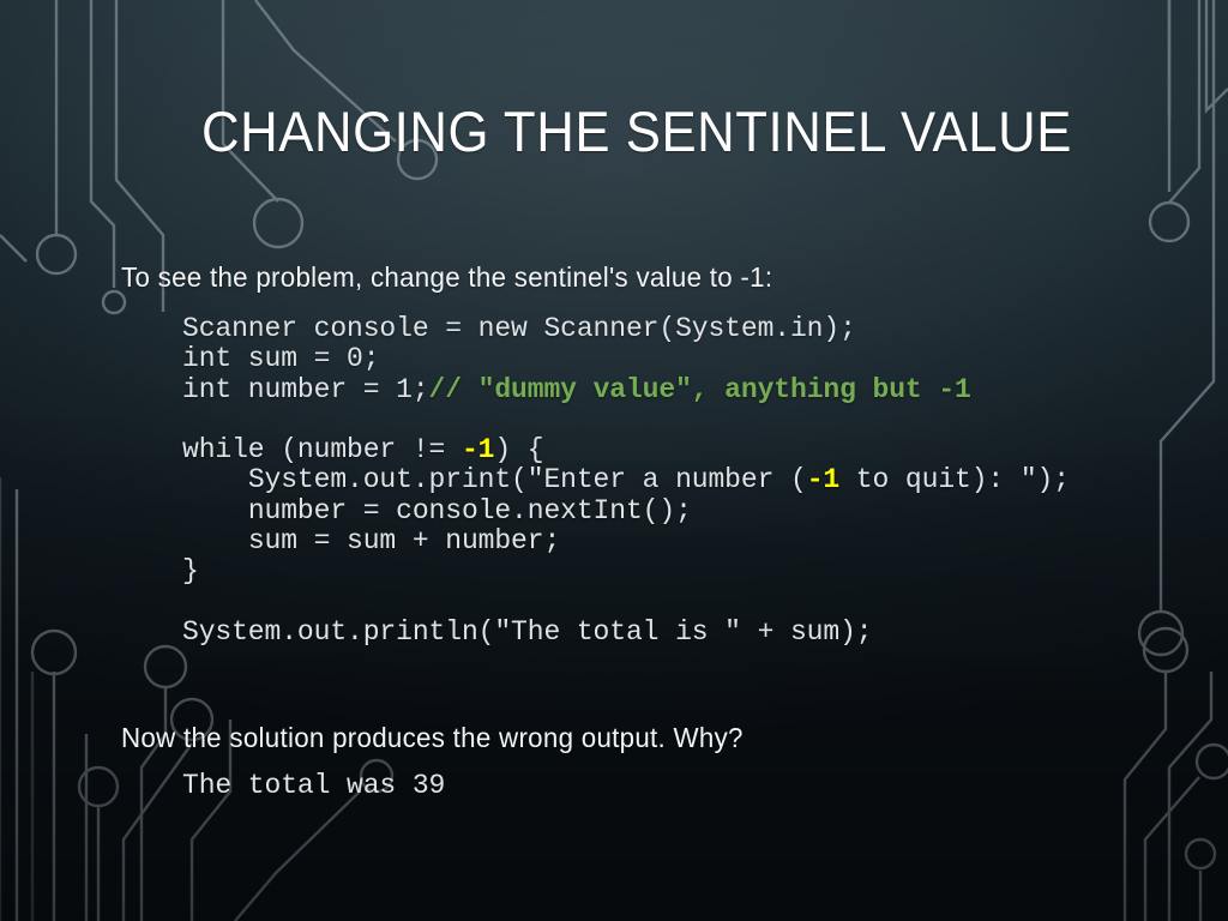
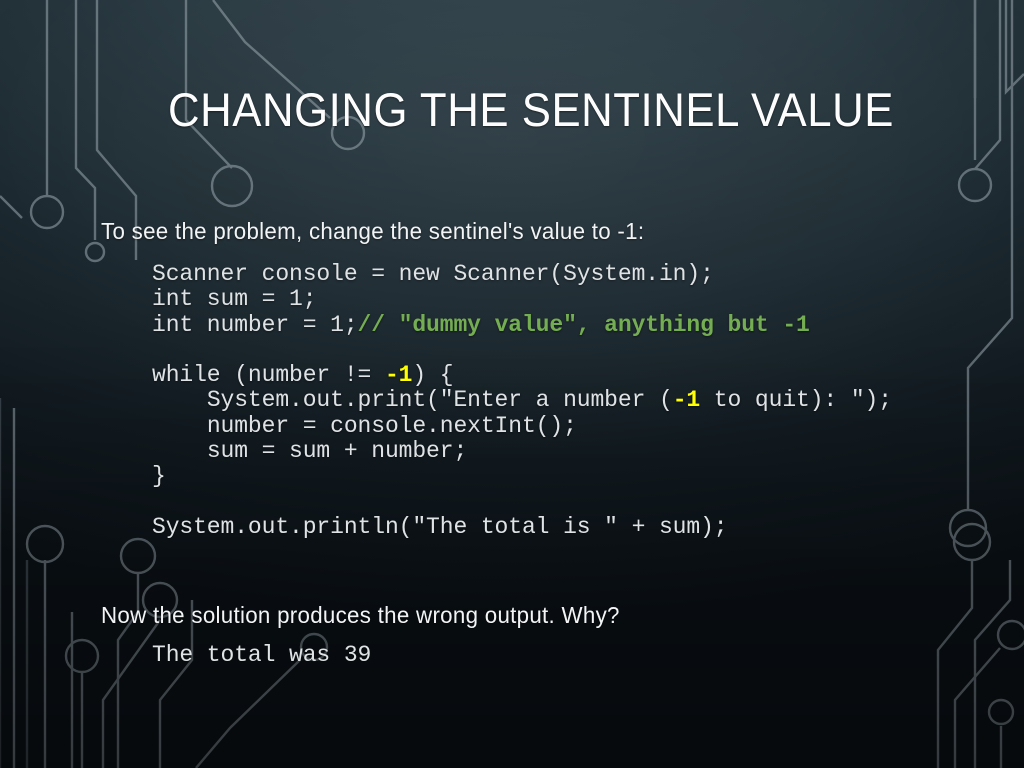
  CHANGING THE SENTINEL VALUE
  To see the problem, change the sentinel's value to -1:
- Scanner console = new Scanner(System.in); int sum = 0; int number = 1;// "dummy value", anything but -1 while (number != -1) {
+ Scanner console = new Scanner(System.in); int sum = 1; int number = 1;// "dummy value", anything but -1 while (number != -1) {
  System.out.print("Enter a number (-1 to quit): ");
  number = console.nextInt(); sum = sum + number; } System.out.println("The total is " + sum);
  Now the solution produces the wrong output. Why?
  The total was 39
